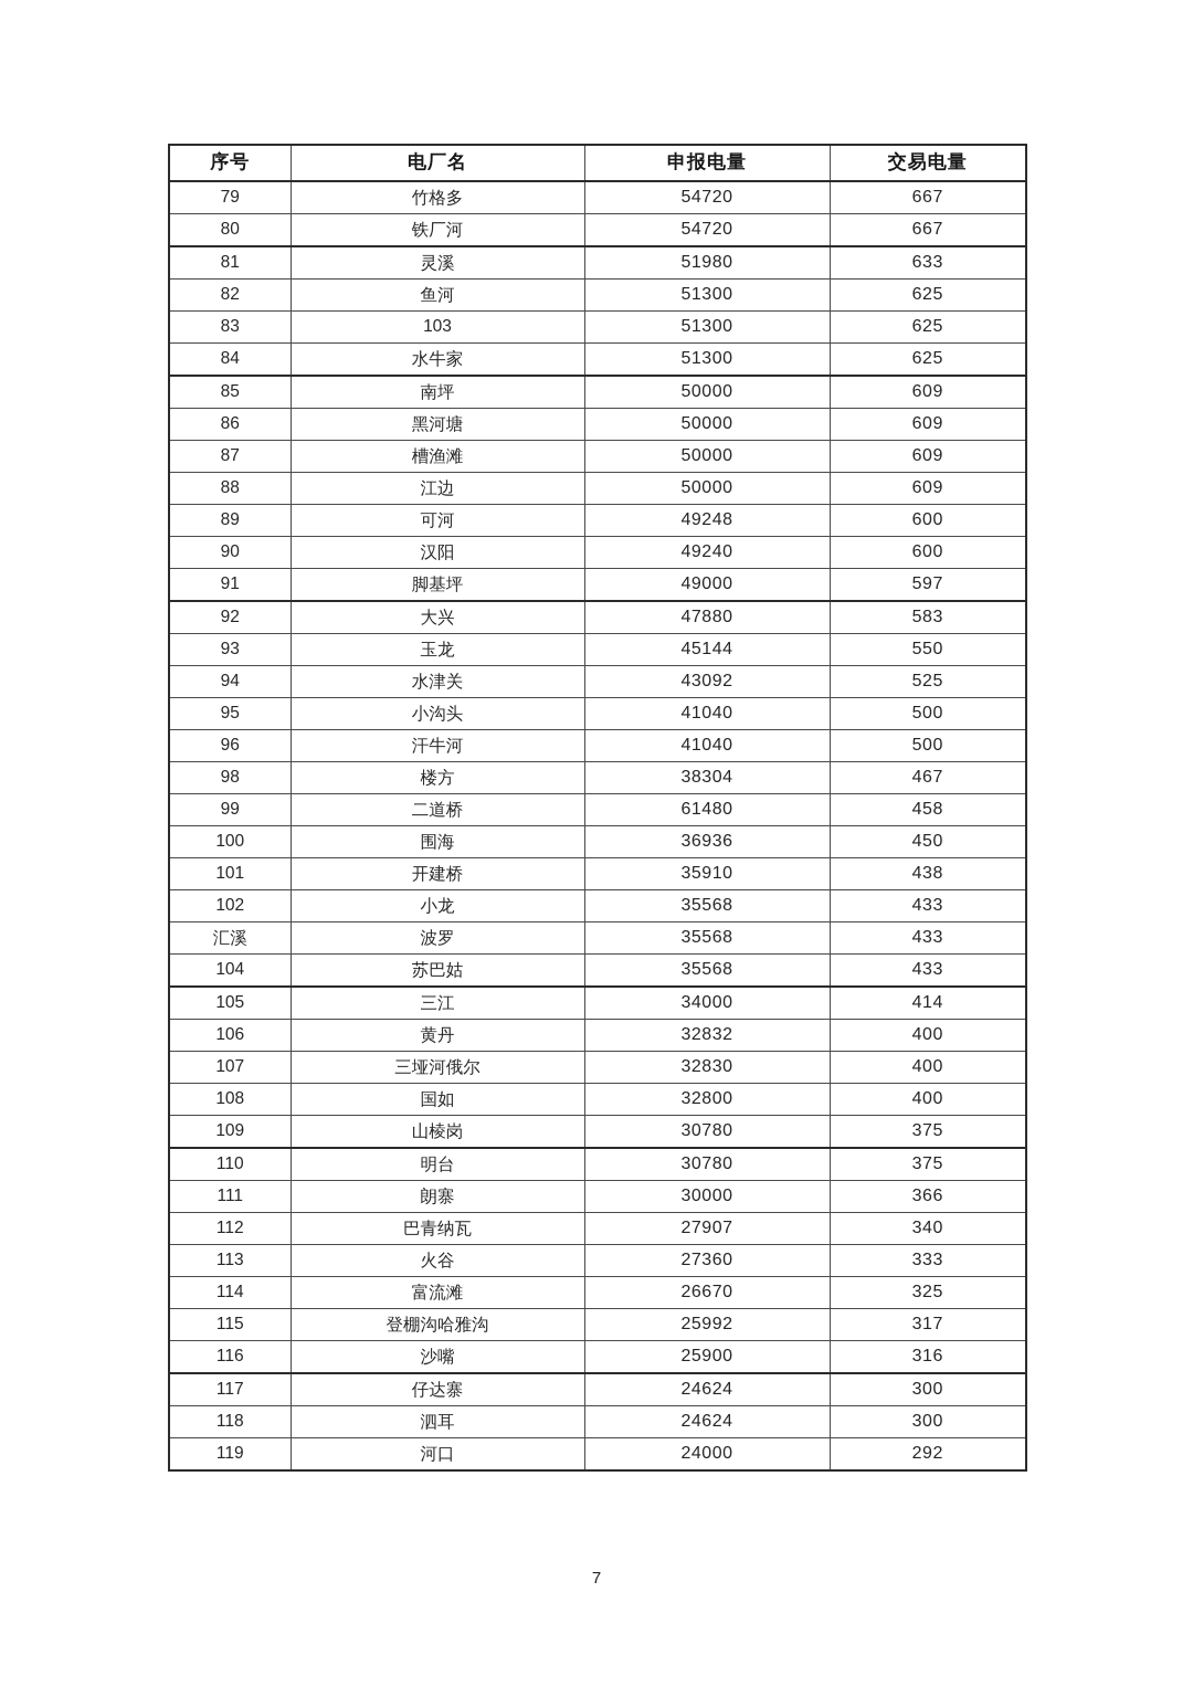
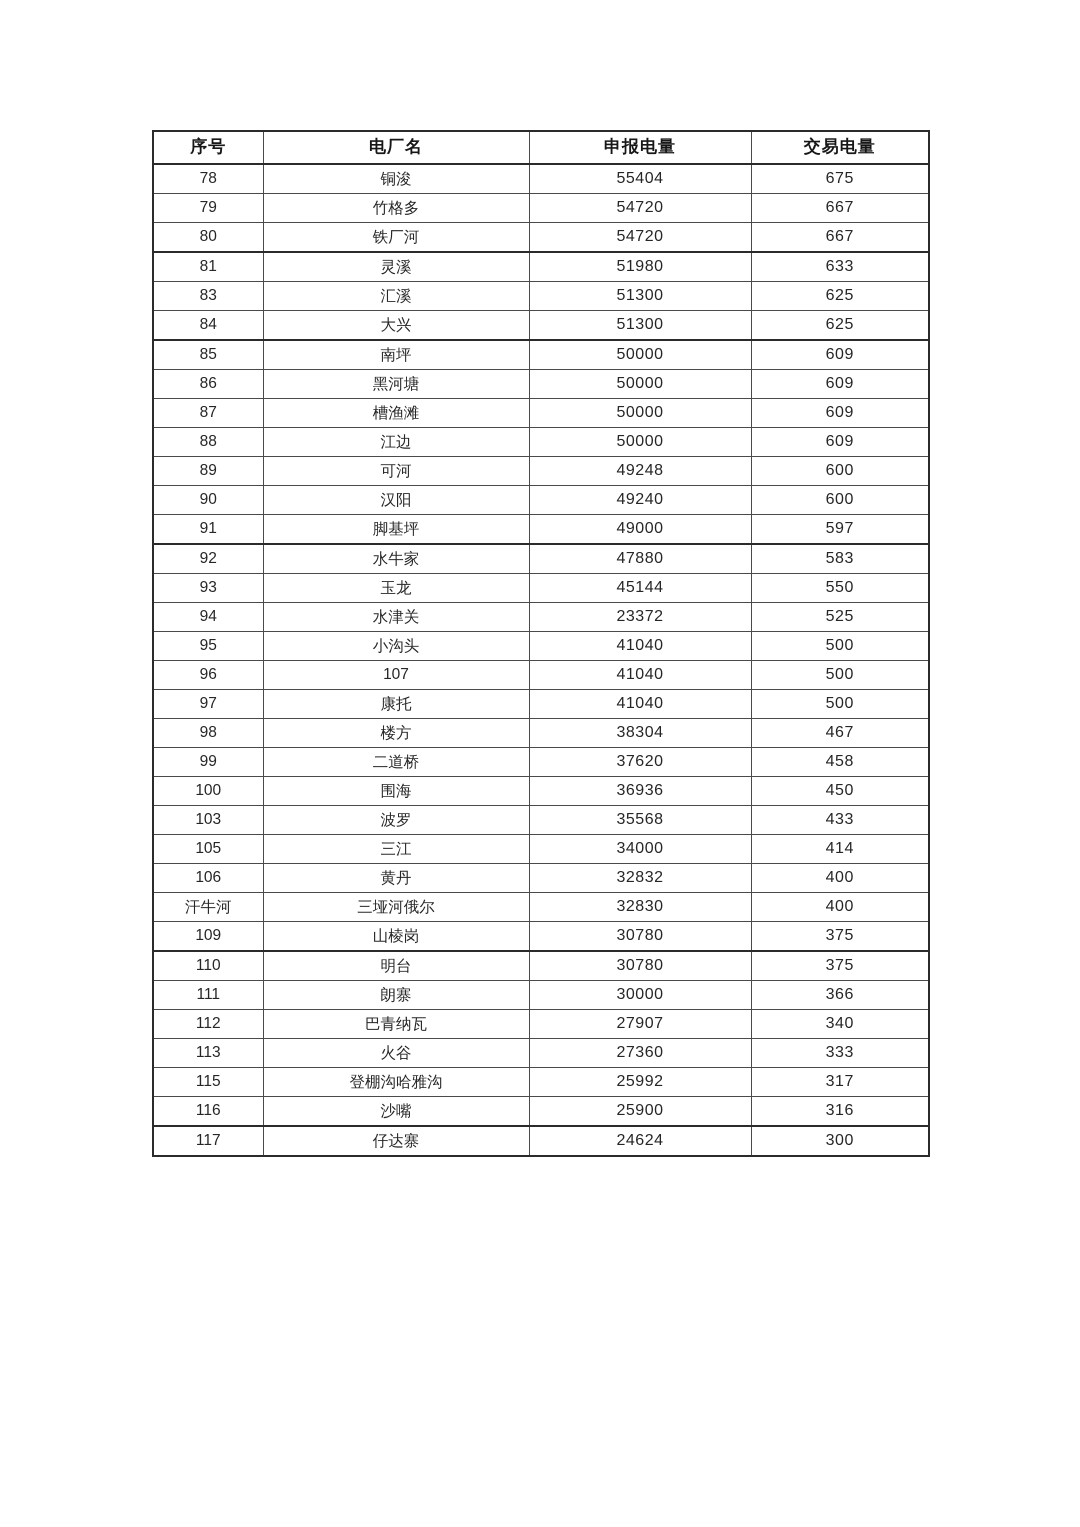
  序号	电厂名	申报电量	交易电量
+ 78	铜浚	55404	675
  79	竹格多	54720	667
  80	铁厂河	54720	667
  81	灵溪	51980	633
- 82	鱼河	51300	625
- 83	103	51300	625
+ 83	汇溪	51300	625
- 84	水牛家	51300	625
+ 84	大兴	51300	625
  85	南坪	50000	609
  86	黑河塘	50000	609
  87	槽渔滩	50000	609
  88	江边	50000	609
  89	可河	49248	600
  90	汉阳	49240	600
  91	脚基坪	49000	597
- 92	大兴	47880	583
+ 92	水牛家	47880	583
  93	玉龙	45144	550
- 94	水津关	43092	525
+ 94	水津关	23372	525
  95	小沟头	41040	500
- 96	汗牛河	41040	500
+ 96	107	41040	500
+ 97	康托	41040	500
  98	楼方	38304	467
- 99	二道桥	61480	458
+ 99	二道桥	37620	458
  100	围海	36936	450
- 101	开建桥	35910	438
- 102	小龙	35568	433
- 汇溪	波罗	35568	433
+ 103	波罗	35568	433
- 104	苏巴姑	35568	433
  105	三江	34000	414
  106	黄丹	32832	400
- 107	三垭河俄尔	32830	400
+ 汗牛河	三垭河俄尔	32830	400
- 108	国如	32800	400
  109	山棱岗	30780	375
  110	明台	30780	375
  111	朗寨	30000	366
  112	巴青纳瓦	27907	340
  113	火谷	27360	333
- 114	富流滩	26670	325
  115	登棚沟哈雅沟	25992	317
  116	沙嘴	25900	316
  117	仔达寨	24624	300
- 118	泗耳	24624	300
- 119	河口	24000	292
- 7
